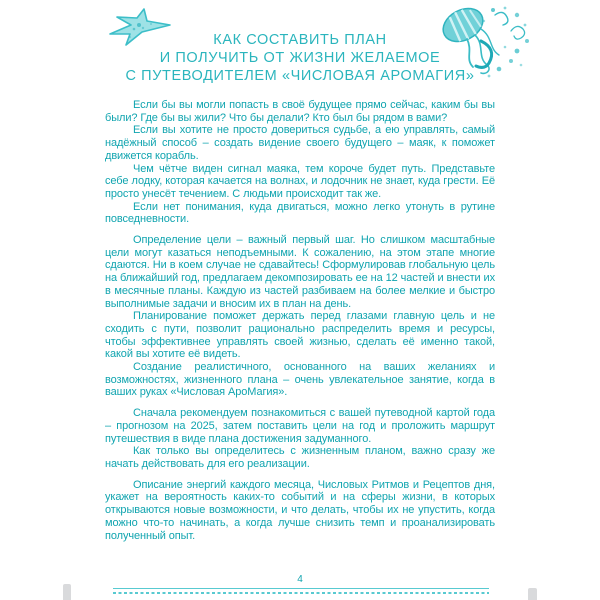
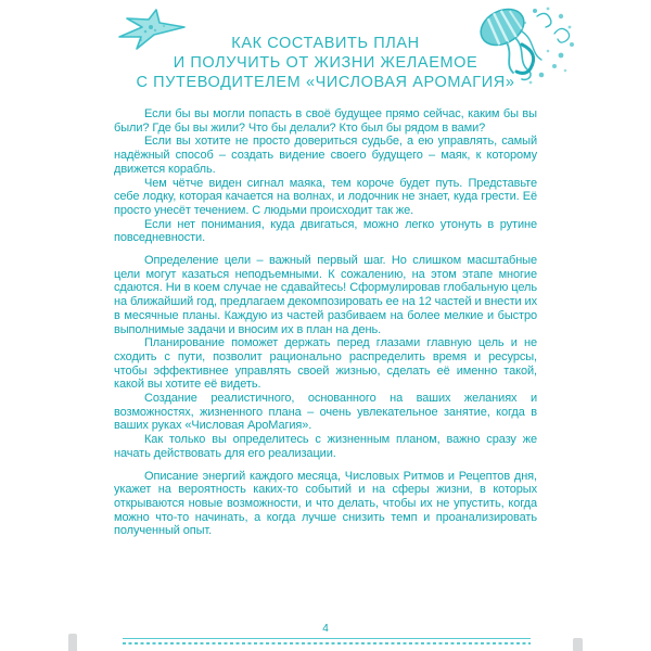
  КАК СОСТАВИТЬ ПЛАН
  И ПОЛУЧИТЬ ОТ ЖИЗНИ ЖЕЛАЕМОЕ
  С ПУТЕВОДИТЕЛЕМ «ЧИСЛОВАЯ АРОМАГИЯ»
  Если бы вы могли попасть в своё будущее прямо сейчас, каким бы вы были? Где бы вы жили? Что бы делали? Кто был бы рядом в вами?
- Если вы хотите не просто довериться судьбе, а ею управлять, самый надёжный способ – создать видение своего будущего – маяк, к поможет движется корабль.
+ Если вы хотите не просто довериться судьбе, а ею управлять, самый надёжный способ – создать видение своего будущего – маяк, к которому движется корабль.
  Чем чётче виден сигнал маяка, тем короче будет путь. Представьте себе лодку, которая качается на волнах, и лодочник не знает, куда грести. Её просто унесёт течением. С людьми происходит так же.
  Если нет понимания, куда двигаться, можно легко утонуть в рутине повседневности.
  Определение цели – важный первый шаг. Но слишком масштабные цели могут казаться неподъемными. К сожалению, на этом этапе многие сдаются. Ни в коем случае не сдавайтесь! Сформулировав глобальную цель на ближайший год, предлагаем декомпозировать ее на 12 частей и внести их в месячные планы. Каждую из частей разбиваем на более мелкие и быстро выполнимые задачи и вносим их в план на день.
  Планирование поможет держать перед глазами главную цель и не сходить с пути, позволит рационально распределить время и ресурсы, чтобы эффективнее управлять своей жизнью, сделать её именно такой, какой вы хотите её видеть.
  Создание реалистичного, основанного на ваших желаниях и возможностях, жизненного плана – очень увлекательное занятие, когда в ваших руках «Числовая АроМагия».
- Сначала рекомендуем познакомиться с вашей путеводной картой года – прогнозом на 2025, затем поставить цели на год и проложить маршрут путешествия в виде плана достижения задуманного.
  Как только вы определитесь с жизненным планом, важно сразу же начать действовать для его реализации.
  Описание энергий каждого месяца, Числовых Ритмов и Рецептов дня, укажет на вероятность каких-то событий и на сферы жизни, в которых открываются новые возможности, и что делать, чтобы их не упустить, когда можно что-то начинать, а когда лучше снизить темп и проанализировать полученный опыт.
  4
